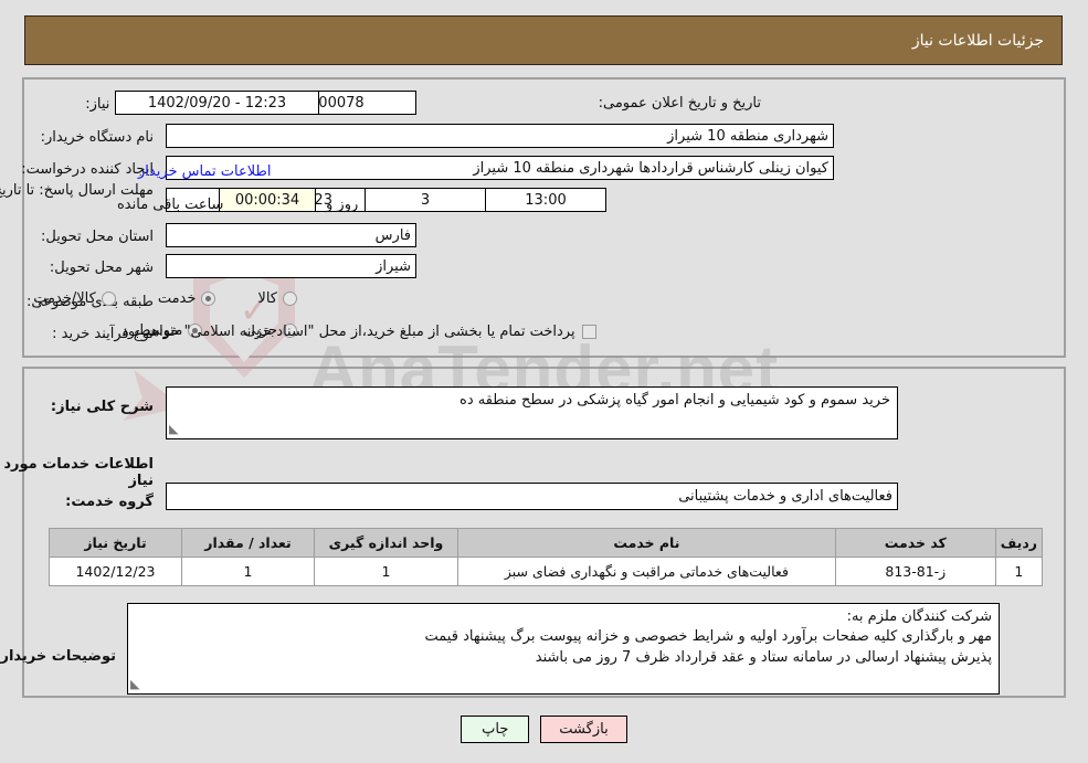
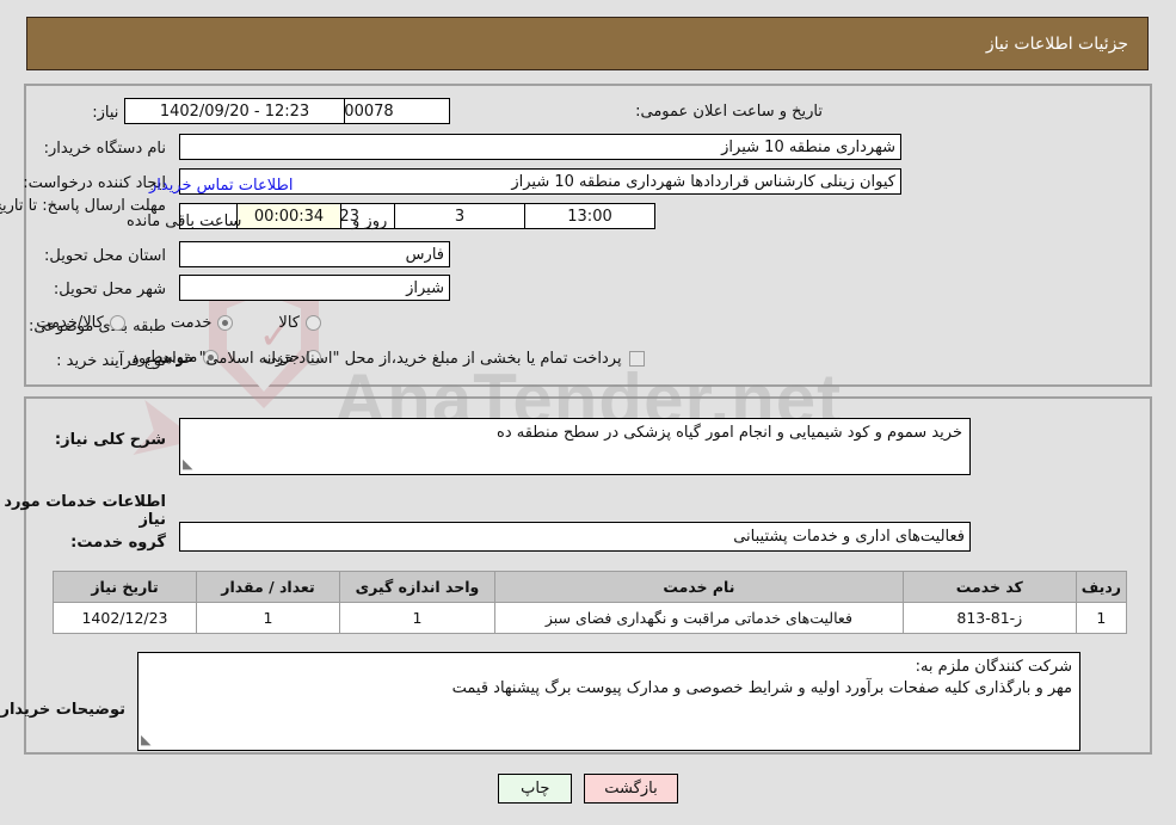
  ✓
  AnaTender.net
  جزئیات اطلاعات نیاز
- تاریخ و تاریخ اعلان عمومی:
+ تاریخ و ساعت اعلان عمومی:
  12:23 - 1402/09/20
  نام دستگاه خریدار:
  شهرداری منطقه 10 شیراز
  ایجاد کننده درخواست:
  کیوان زینلی کارشناس قراردادها شهرداری منطقه 10 شیراز
  اطلاعات تماس خریدار
  مهلت ارسال پاسخ: تا تاری
  13:00
  3
  روز و
  00:00:34
  ساعت باقی مانده
  استان محل تحویل:
  فارس
  شهر محل تحویل:
  شیراز
  طبقه بی موضوعی:
  کالا
  خدمت
  کالا/خدمت
  نوع فرآیند خرید :
  جزیی
  متوسط
  پرداخت تمام یا بخشی از مبلغ خرید،از محل "اسناد خزانه اسلامی" خواهد بود.
  شرح کلی نیاز:
  خرید سموم و کود شیمیایی و انجام امور گیاه پزشکی در سطح منطقه ده
  اطلاعات خدمات مورد نیاز
  گروه خدمت:
  فعالیت‌های اداری و خدمات پشتیبانی
  ردیف	کد خدمت	نام خدمت	واحد اندازه گیری	تعداد / مقدار	تاریخ نیاز
  1	ز-81-813	فعالیت‌های خدماتی مراقبت و نگهداری فضای سبز	1	1	1402/12/23
  توضیحات خریدار
  شرکت کنندگان ملزم به:
- مهر و بارگذاری کلیه صفحات برآورد اولیه و شرایط خصوصی و خزانه پیوست برگ پیشنهاد قیمت
+ مهر و بارگذاری کلیه صفحات برآورد اولیه و شرایط خصوصی و مدارک پیوست برگ پیشنهاد قیمت
- پذیرش پیشنهاد ارسالی در سامانه ستاد و عقد قرارداد ظرف 7 روز می باشند
  بازگشت
  چاپ
